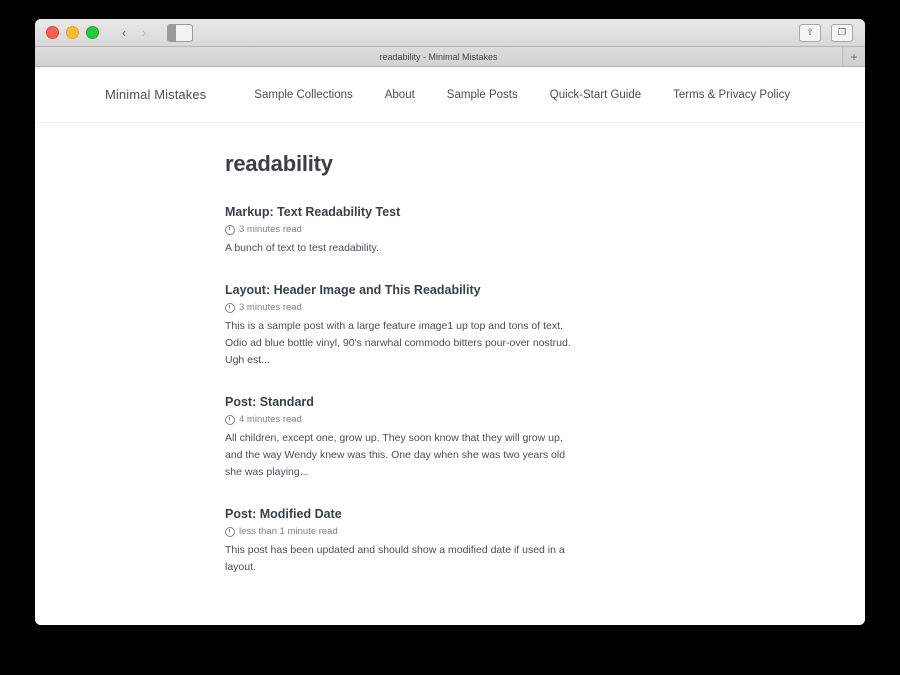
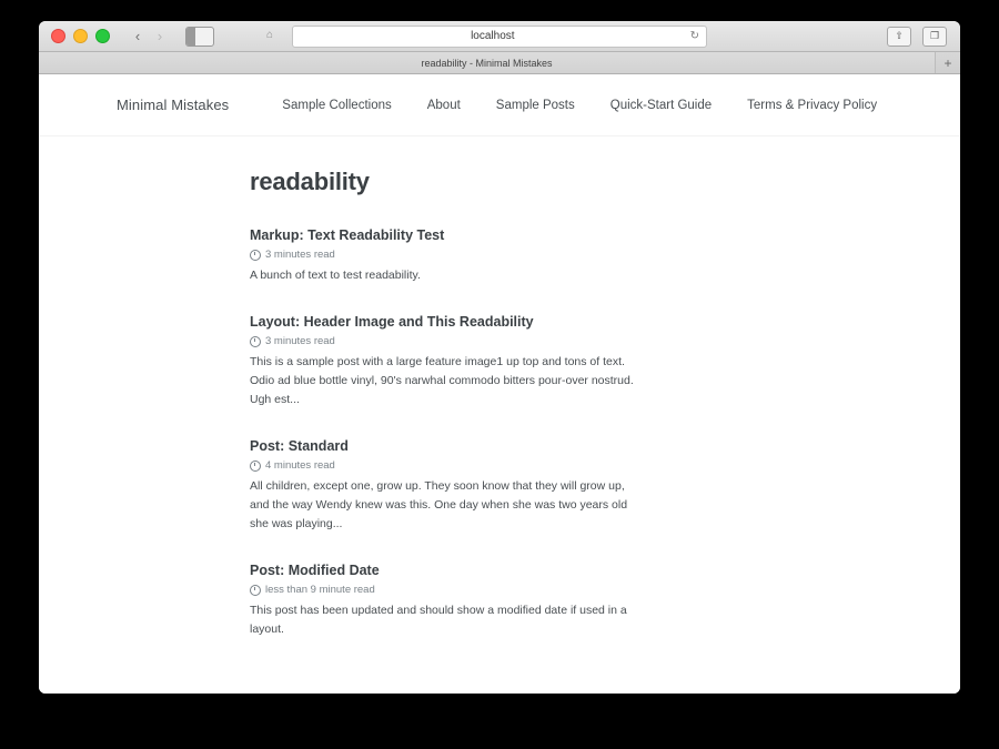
  ‹
  ›
+ ⌂
+ localhost
+ ↻
  ⇧
  ❐
  readability - Minimal Mistakes
  +
  Minimal Mistakes
  Sample Collections
  About
  Sample Posts
  Quick-Start Guide
  Terms & Privacy Policy
  readability
  Markup: Text Readability Test
  3 minutes read
  A bunch of text to test readability.
  Layout: Header Image and This Readability
  3 minutes read
  This is a sample post with a large feature image1 up top and tons of text. Odio ad blue bottle vinyl, 90's narwhal commodo bitters pour-over nostrud. Ugh est...
  Post: Standard
  4 minutes read
  All children, except one, grow up. They soon know that they will grow up, and the way Wendy knew was this. One day when she was two years old she was playing...
  Post: Modified Date
- less than 1 minute read
+ less than 9 minute read
  This post has been updated and should show a modified date if used in a layout.
